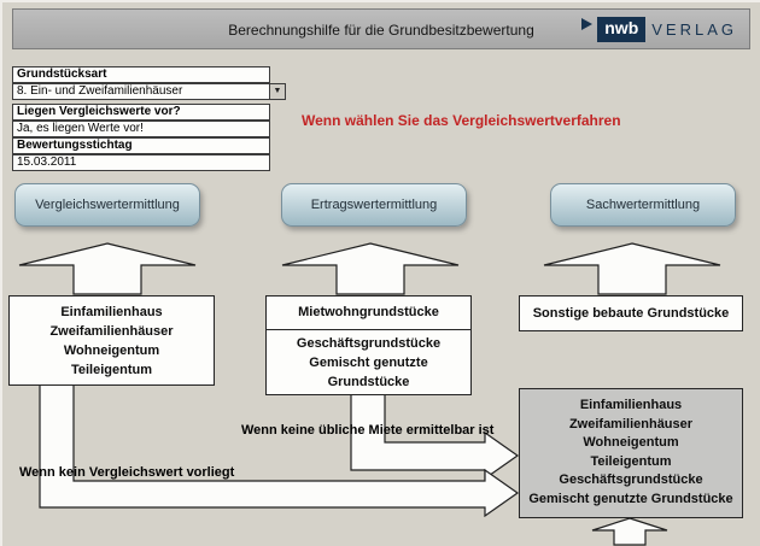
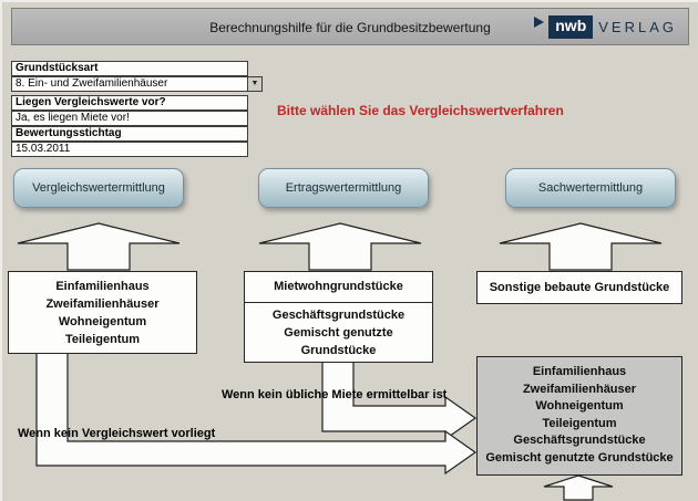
  Berechnungshilfe für die Grundbesitzbewertung
  nwb
  VERLAG
  Grundstücksart
  8. Ein- und Zweifamilienhäuser
  Liegen Vergleichswerte vor?
- Ja, es liegen Werte vor!
+ Ja, es liegen Miete vor!
  Bewertungsstichtag
  15.03.2011
- Wenn wählen Sie das Vergleichswertverfahren
+ Bitte wählen Sie das Vergleichswertverfahren
  Vergleichswertermittlung
  Ertragswertermittlung
  Sachwertermittlung
  Einfamilienhaus
  Zweifamilienhäuser
  Wohneigentum
  Teileigentum
  Mietwohngrundstücke
  Geschäftsgrundstücke
  Gemischt genutzte
  Grundstücke
  Sonstige bebaute Grundstücke
  Einfamilienhaus
  Zweifamilienhäuser
  Wohneigentum
  Teileigentum
  Geschäftsgrundstücke
  Gemischt genutzte Grundstücke
- Wenn keine übliche Miete ermittelbar ist
+ Wenn kein übliche Miete ermittelbar ist
  Wenn kein Vergleichswert vorliegt
